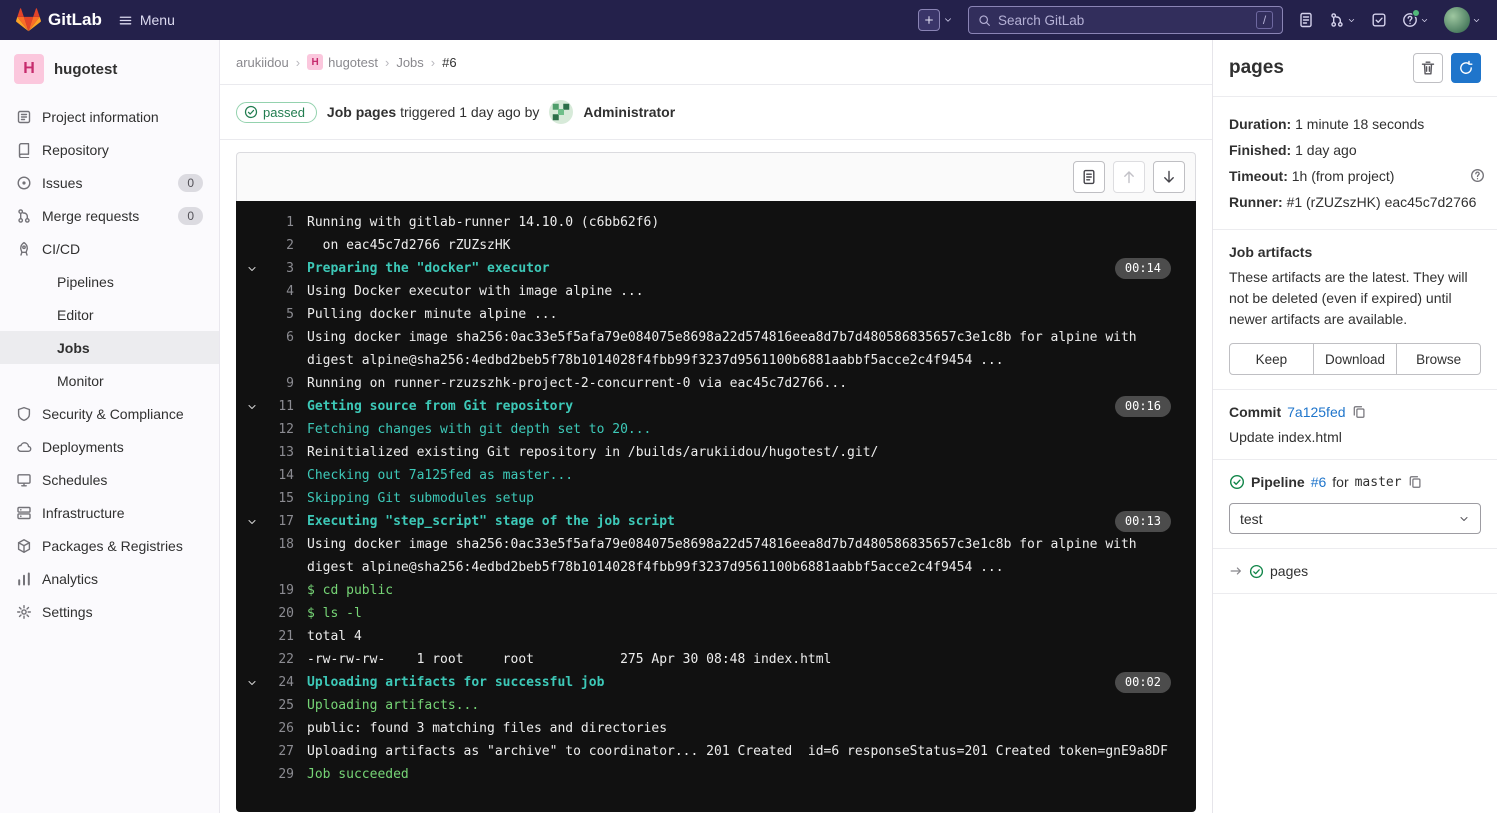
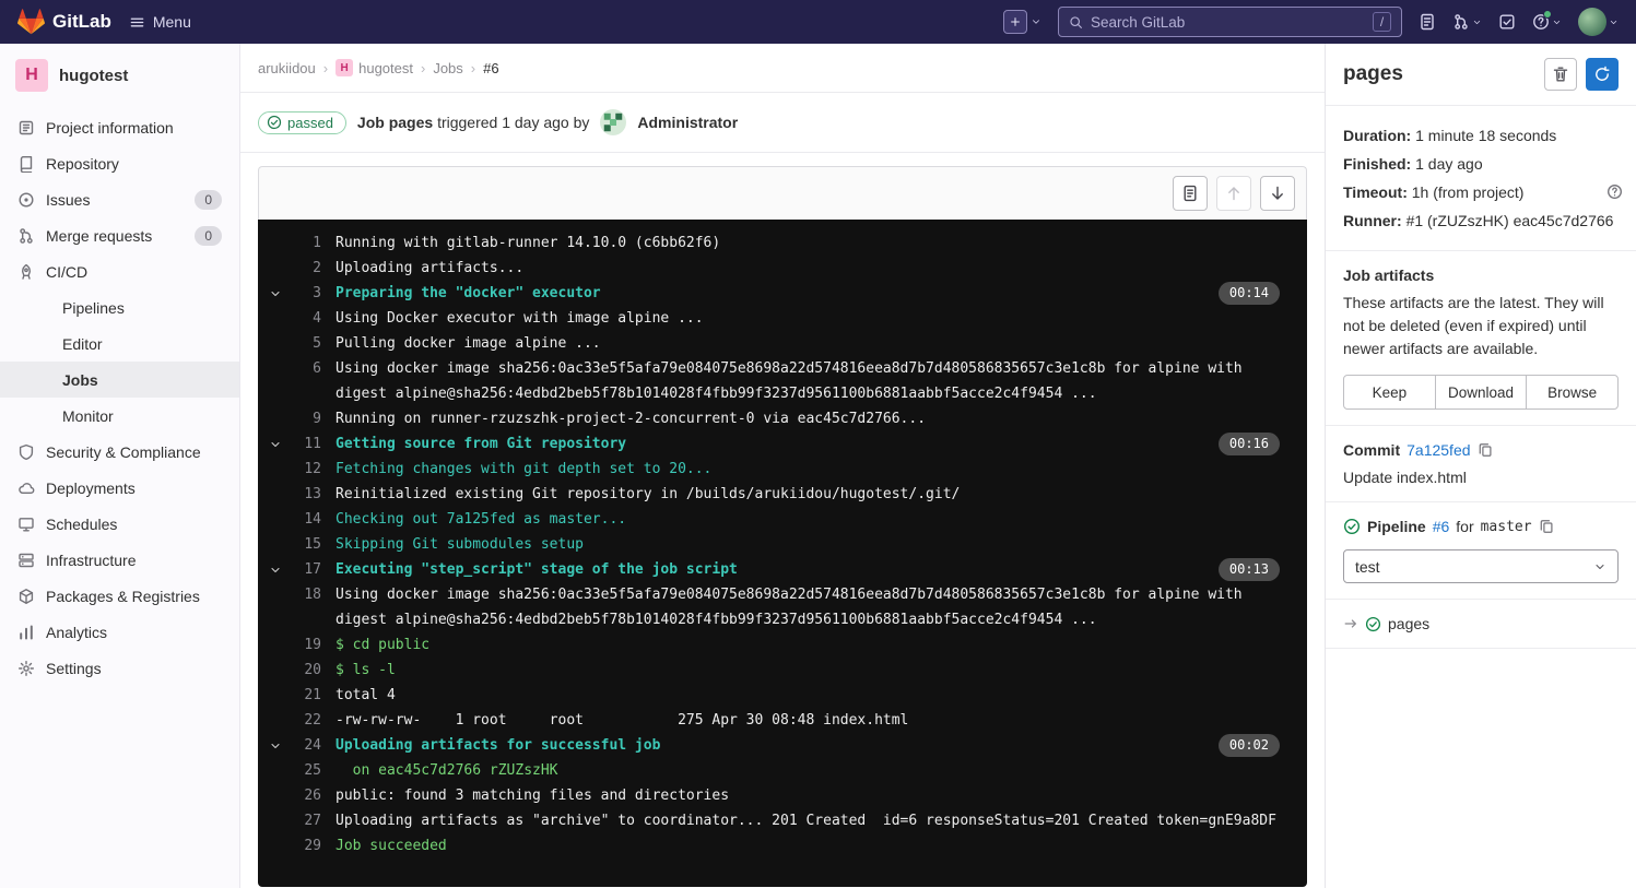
  GitLab
  Menu
  Search GitLab
  /
  H
  hugotest
  Project information
  Repository
  Issues
  0
  Merge requests
  0
  CI/CD
  Pipelines
  Editor
  Jobs
  Monitor
  Security & Compliance
  Deployments
  Schedules
  Infrastructure
  Packages & Registries
  Analytics
  Settings
  arukiidou
  ›
  H
  hugotest
  ›
  Jobs
  ›
  #6
  passed
  Job pages triggered 1 day ago by
  Administrator
  1
  Running with gitlab-runner 14.10.0 (c6bb62f6)
  2
- on eac45c7d2766 rZUZszHK
+ Uploading artifacts...
  3
  Preparing the "docker" executor
  00:14
  4
  Using Docker executor with image alpine ...
  5
- Pulling docker minute alpine ...
+ Pulling docker image alpine ...
  6
  Using docker image sha256:0ac33e5f5afa79e084075e8698a22d574816eea8d7b7d480586835657c3e1c8b for alpine with digest alpine@sha256:4edbd2beb5f78b1014028f4fbb99f3237d9561100b6881aabbf5acce2c4f9454 ...
  9
  Running on runner-rzuzszhk-project-2-concurrent-0 via eac45c7d2766...
  11
  Getting source from Git repository
  00:16
  12
  Fetching changes with git depth set to 20...
  13
  Reinitialized existing Git repository in /builds/arukiidou/hugotest/.git/
  14
  Checking out 7a125fed as master...
  15
  Skipping Git submodules setup
  17
  Executing "step_script" stage of the job script
  00:13
  18
  Using docker image sha256:0ac33e5f5afa79e084075e8698a22d574816eea8d7b7d480586835657c3e1c8b for alpine with digest alpine@sha256:4edbd2beb5f78b1014028f4fbb99f3237d9561100b6881aabbf5acce2c4f9454 ...
  19
  $ cd public
  20
  $ ls -l
  21
  total 4
  22
  -rw-rw-rw- 1 root root 275 Apr 30 08:48 index.html
  24
  Uploading artifacts for successful job
  00:02
  25
- Uploading artifacts...
+ on eac45c7d2766 rZUZszHK
  26
  public: found 3 matching files and directories
  27
  Uploading artifacts as "archive" to coordinator... 201 Created id=6 responseStatus=201 Created token=gnE9a8DF
  29
  Job succeeded
  pages
  Duration: 1 minute 18 seconds
  Finished: 1 day ago
  Timeout: 1h (from project)
  Runner: #1 (rZUZszHK) eac45c7d2766
  Job artifacts
  These artifacts are the latest. They will not be deleted (even if expired) until newer artifacts are available.
  Keep
  Download
  Browse
  Commit
  7a125fed
  Update index.html
  Pipeline
  #6
  for
  master
  test
  pages
